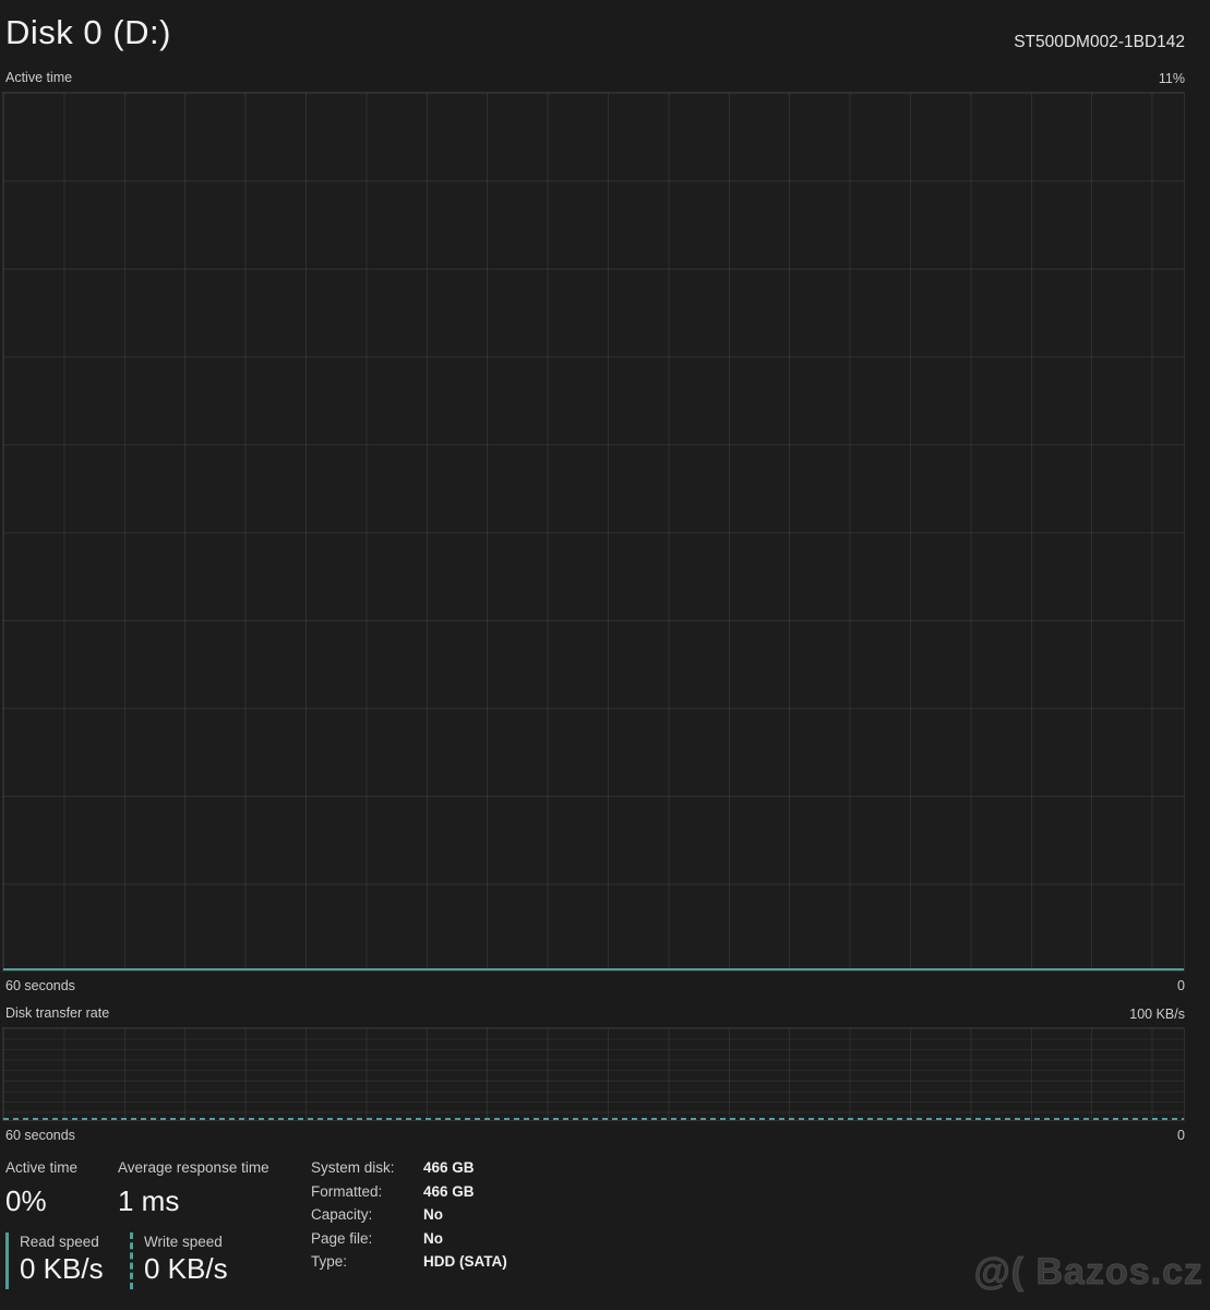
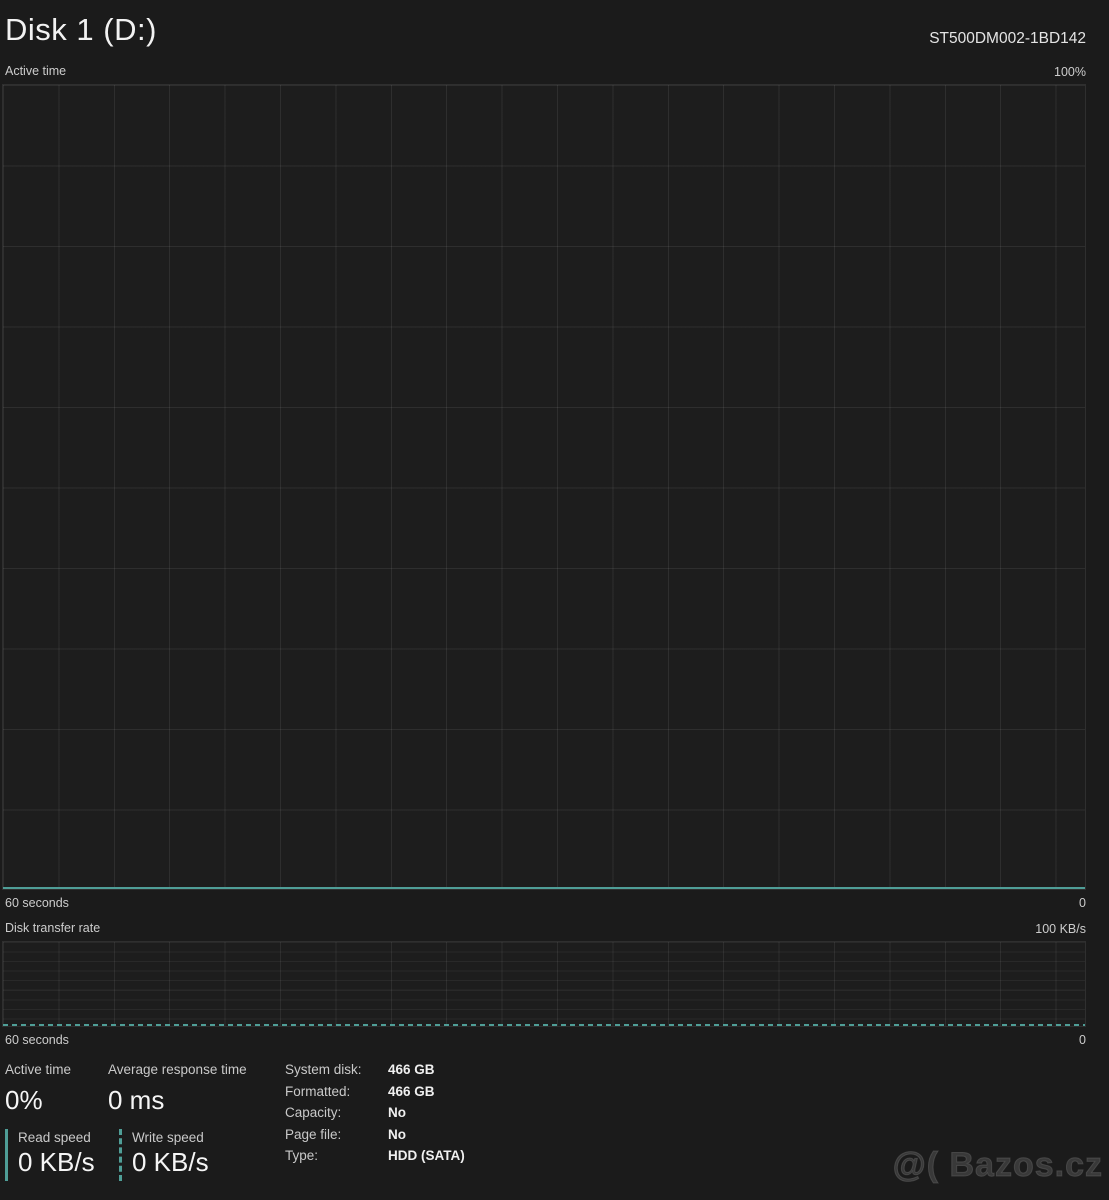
- Disk 0 (D:)
+ Disk 1 (D:)
  ST500DM002-1BD142
  Active time
- 11%
+ 100%
  60 seconds
  0
  Disk transfer rate
  100 KB/s
  60 seconds
  0
  Active time
  0%
  Average response time
- 1 ms
+ 0 ms
  Read speed
  0 KB/s
  Write speed
  0 KB/s
  System disk:
  466 GB
  Formatted:
  466 GB
  Capacity:
  No
  Page file:
  No
  Type:
  HDD (SATA)
  @( Bazos.cz
